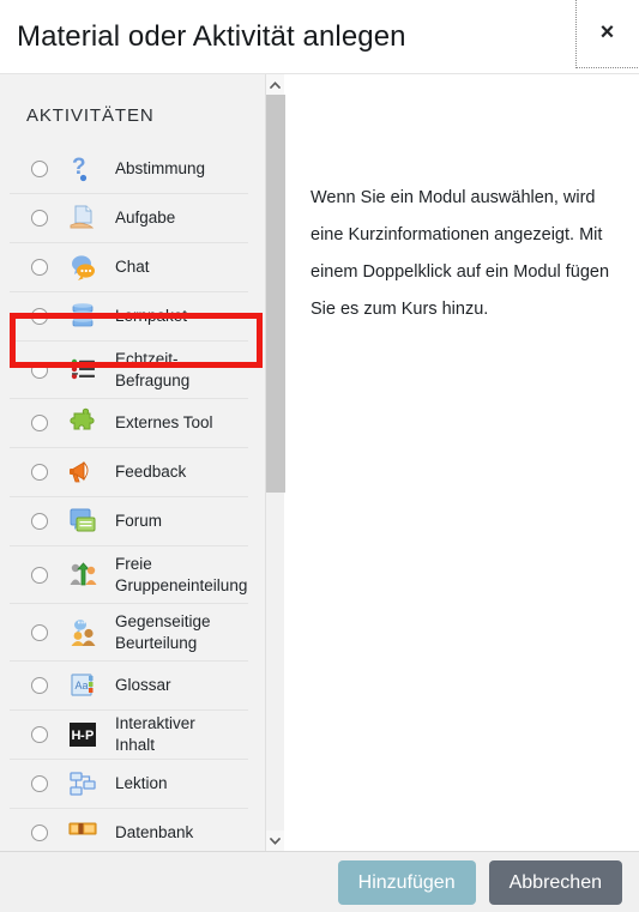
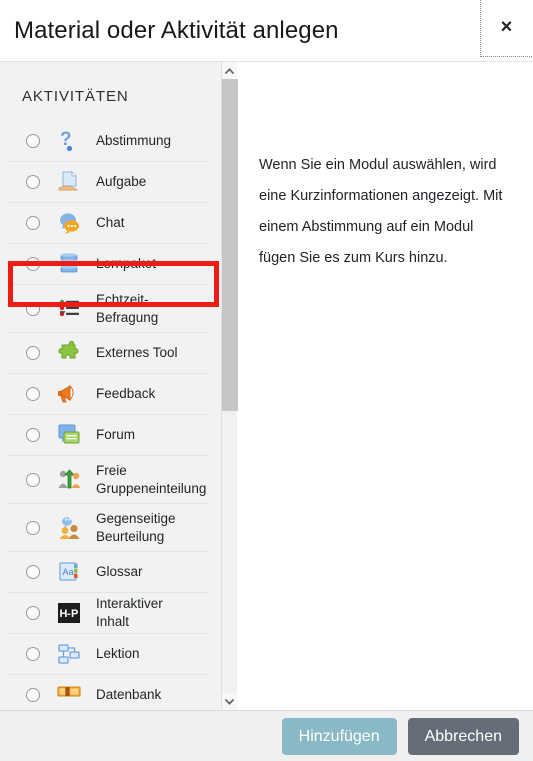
  Material oder Aktivität anlegen
  ×
  AKTIVITÄTEN
  ?
  Abstimmung
  Aufgabe
  Chat
  Lernpaket
  Echtzeit-Befragung
  Externes Tool
  Feedback
  Forum
  Freie Gruppeneinteilung
  Gegenseitige Beurteilung
  Aa
  Glossar
  H
  -
  P
  Interaktiver Inhalt
  Lektion
  Datenbank
- Wenn Sie ein Modul auswählen, wird eine Kurzinformationen angezeigt. Mit einem Doppelklick auf ein Modul fügen Sie es zum Kurs hinzu.
+ Wenn Sie ein Modul auswählen, wird eine Kurzinformationen angezeigt. Mit einem Abstimmung auf ein Modul fügen Sie es zum Kurs hinzu.
  Hinzufügen
  Abbrechen
